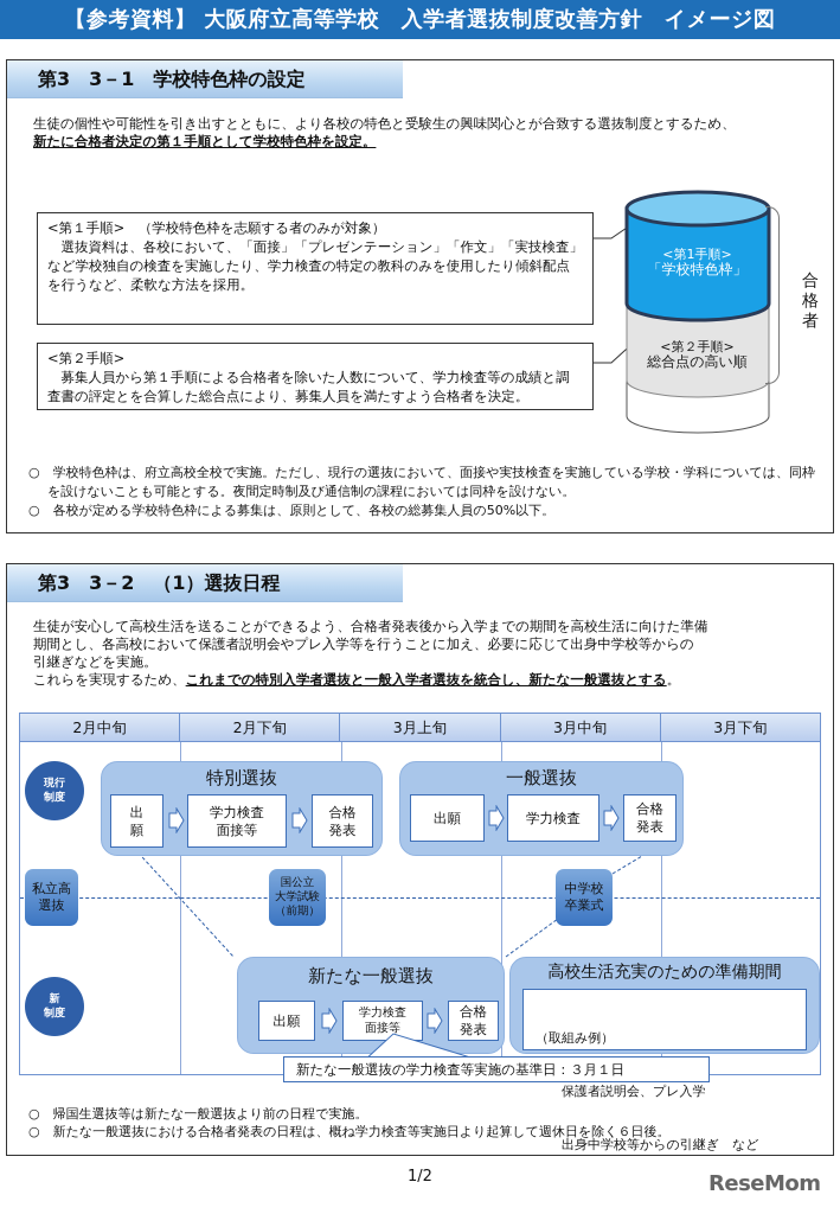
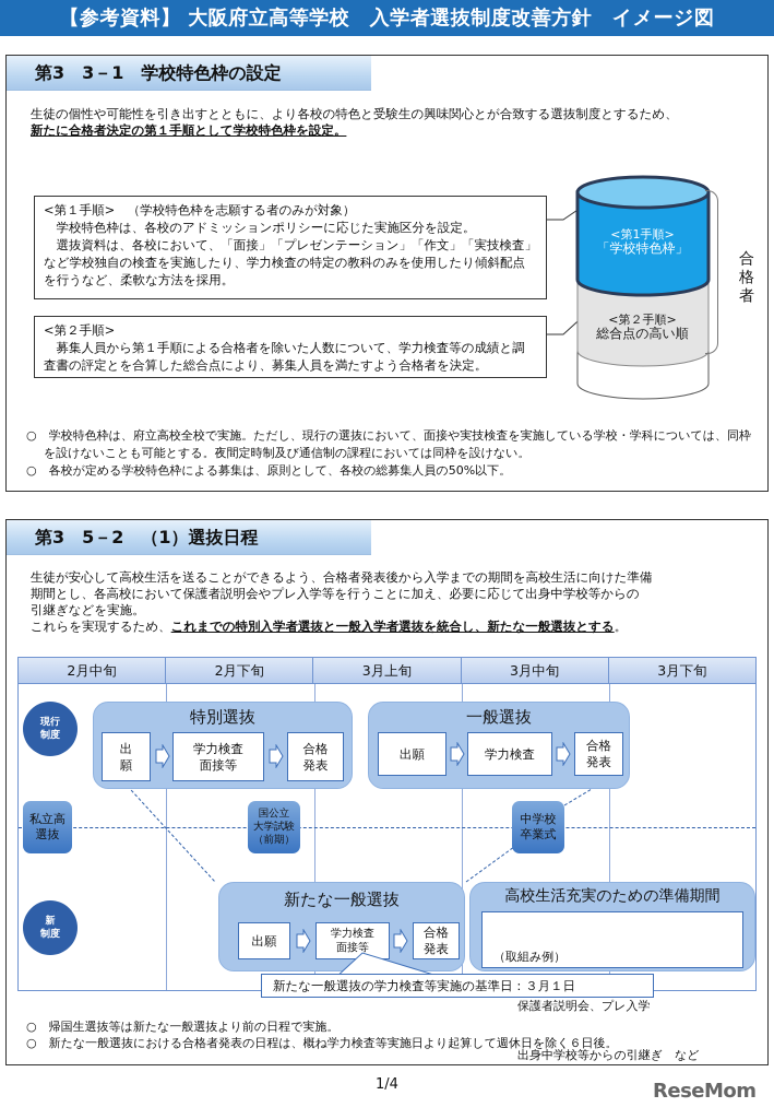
  【参考資料】 大阪府立高等学校 入学者選抜制度改善方針 イメージ図
  第3 3－1 学校特色枠の設定
  生徒の個性や可能性を引き出すとともに、より各校の特色と受験生の興味関心とが合致する選抜制度とするため、
  新たに合格者決定の第１手順として学校特色枠を設定。
  <第１手順> （学校特色枠を志願する者のみが対象）
+ 学校特色枠は、各校のアドミッションポリシーに応じた実施区分を設定。
  選抜資料は、各校において、「面接」「プレゼンテーション」「作文」「実技検査」など学校独自の検査を実施したり、学力検査の特定の教科のみを使用したり傾斜配点を行うなど、柔軟な方法を採用。
  <第２手順>
  募集人員から第１手順による合格者を除いた人数について、学力検査等の成績と調査書の評定とを合算した総合点により、募集人員を満たすよう合格者を決定。
  <第1手順>
  「学校特色枠」
  <第２手順>
  総合点の高い順
  合格者
  ○ 学校特色枠は、府立高校全校で実施。ただし、現行の選抜において、面接や実技検査を実施している学校・学科については、同枠を設けないことも可能とする。夜間定時制及び通信制の課程においては同枠を設けない。
  ○ 各校が定める学校特色枠による募集は、原則として、各校の総募集人員の50%以下。
- 第3 3－2 （1）選抜日程
+ 第3 5－2 （1）選抜日程
  生徒が安心して高校生活を送ることができるよう、合格者発表後から入学までの期間を高校生活に向けた準備
  期間とし、各高校において保護者説明会やプレ入学等を行うことに加え、必要に応じて出身中学校等からの
  引継ぎなどを実施。
  これらを実現するため、これまでの特別入学者選抜と一般入学者選抜を統合し、新たな一般選抜とする。
  2月中旬
  2月下旬
  3月上旬
  3月中旬
  3月下旬
  現行
  制度
  特別選抜
  出
  願
  学力検査
  面接等
  合格
  発表
  一般選抜
  出願
  学力検査
  合格
  発表
  私立高
  選抜
  国公立
  大学試験
  （前期）
  中学校
  卒業式
  新
  制度
  新たな一般選抜
  出願
  学力検査
  面接等
  合格
  発表
  高校生活充実のための準備期間
  （取組み例）
  保護者説明会、プレ入学
  出身中学校等からの引継ぎ など
  新たな一般選抜の学力検査等実施の基準日：３月１日
  ○ 帰国生選抜等は新たな一般選抜より前の日程で実施。
  ○ 新たな一般選抜における合格者発表の日程は、概ね学力検査等実施日より起算して週休日を除く６日後。
- 1/2
+ 1/4
  ReseMom
